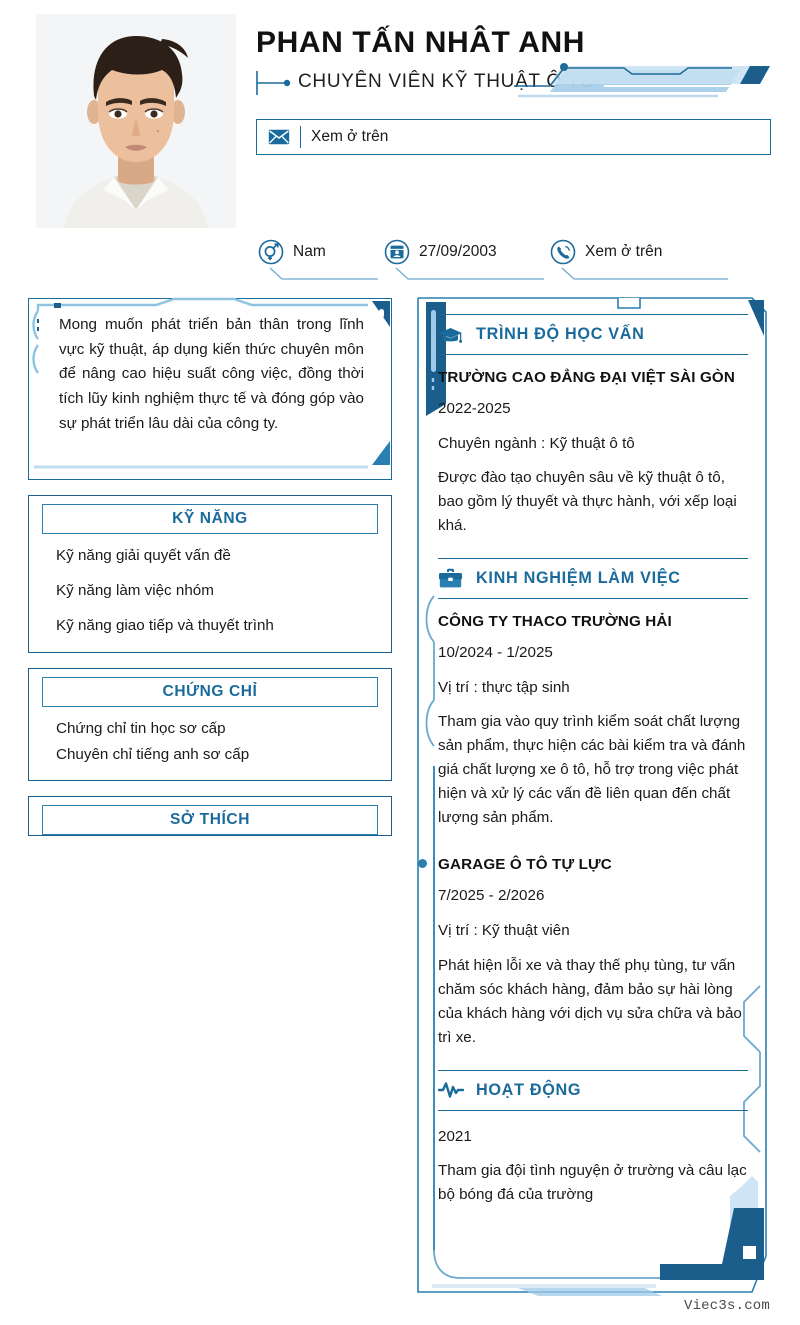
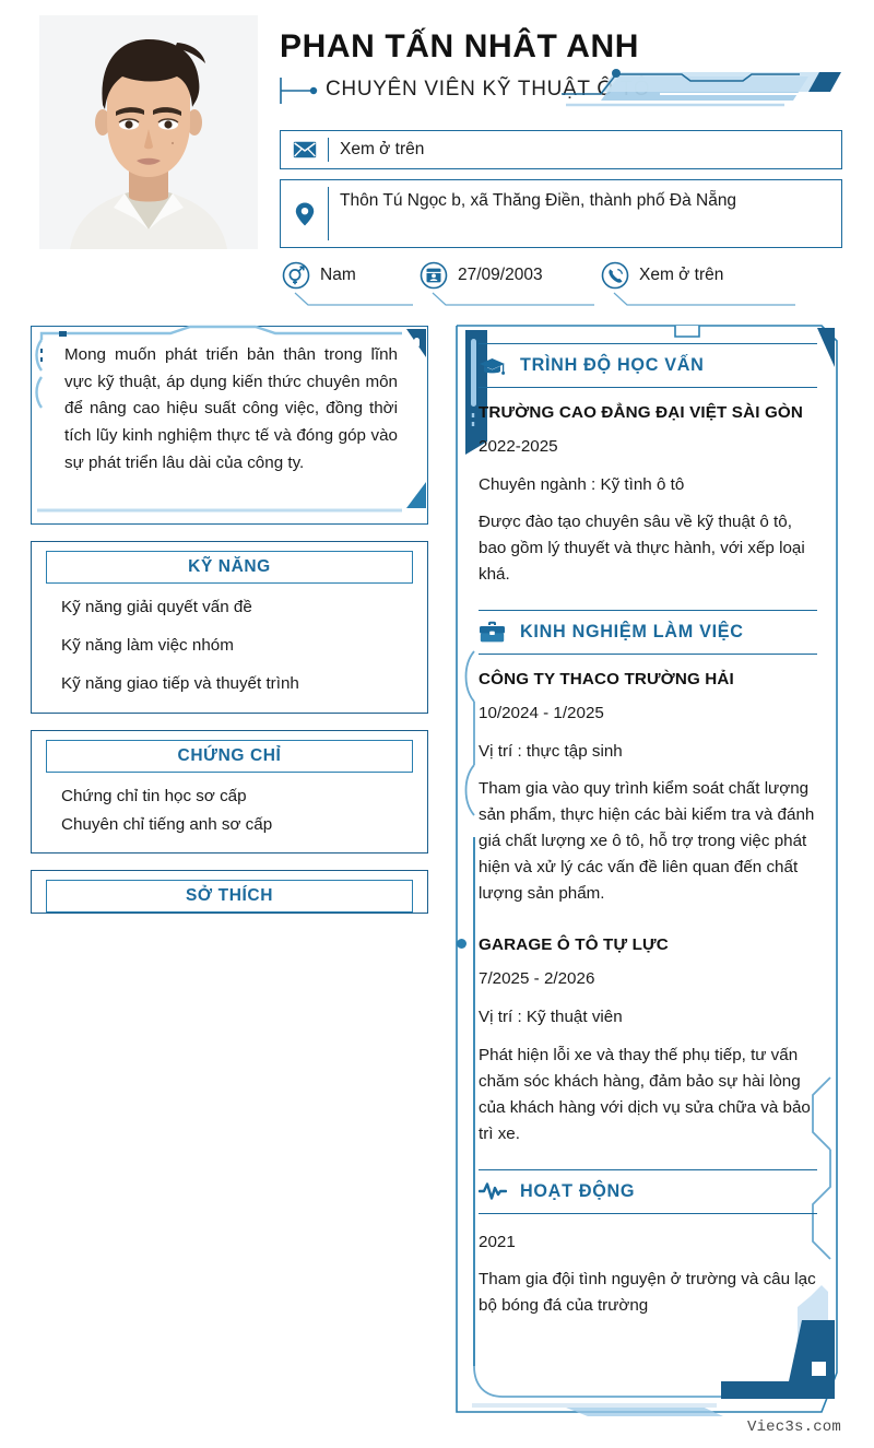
  PHAN TẤN NHÂT ANH
  CHUYÊN VIÊN KỸ THUẬT
  Xem ở trên
+ Thôn Tú Ngọc b, xã Thăng Điền, thành phố Đà Nẵng
  Nam
  27/09/2003
  Xem ở trên
  Mong muốn phát triển bản thân trong lĩnh vực kỹ thuật, áp dụng kiến thức chuyên môn để nâng cao hiệu suất công việc, đồng thời tích lũy kinh nghiệm thực tế và đóng góp vào sự phát triển lâu dài của công ty.
  KỸ NĂNG
  Kỹ năng giải quyết vấn đề
  Kỹ năng làm việc nhóm
  Kỹ năng giao tiếp và thuyết trình
  CHỨNG CHỈ
  Chứng chỉ tin học sơ cấp
  Chuyên chỉ tiếng anh sơ cấp
  SỞ THÍCH
  TRÌNH ĐỘ HỌC VẤN
  TRƯỜNG CAO ĐẲNG ĐẠI VIỆT SÀI GÒN
  2022-2025
- Chuyên ngành : Kỹ thuật ô tô
+ Chuyên ngành : Kỹ tình ô tô
  Được đào tạo chuyên sâu về kỹ thuật ô tô, bao gồm lý thuyết và thực hành, với xếp loại khá.
  KINH NGHIỆM LÀM VIỆC
  CÔNG TY THACO TRƯỜNG HẢI
  10/2024 - 1/2025
  Vị trí : thực tập sinh
  Tham gia vào quy trình kiểm soát chất lượng sản phẩm, thực hiện các bài kiểm tra và đánh giá chất lượng xe ô tô, hỗ trợ trong việc phát hiện và xử lý các vấn đề liên quan đến chất lượng sản phẩm.
  GARAGE Ô TÔ TỰ LỰC
  7/2025 - 2/2026
  Vị trí : Kỹ thuật viên
- Phát hiện lỗi xe và thay thế phụ tùng, tư vấn chăm sóc khách hàng, đảm bảo sự hài lòng của khách hàng với dịch vụ sửa chữa và bảo trì xe.
+ Phát hiện lỗi xe và thay thế phụ tiếp, tư vấn chăm sóc khách hàng, đảm bảo sự hài lòng của khách hàng với dịch vụ sửa chữa và bảo trì xe.
  HOẠT ĐỘNG
  2021
  Tham gia đội tình nguyện ở trường và câu lạc bộ bóng đá của trường
  Viec3s.com
